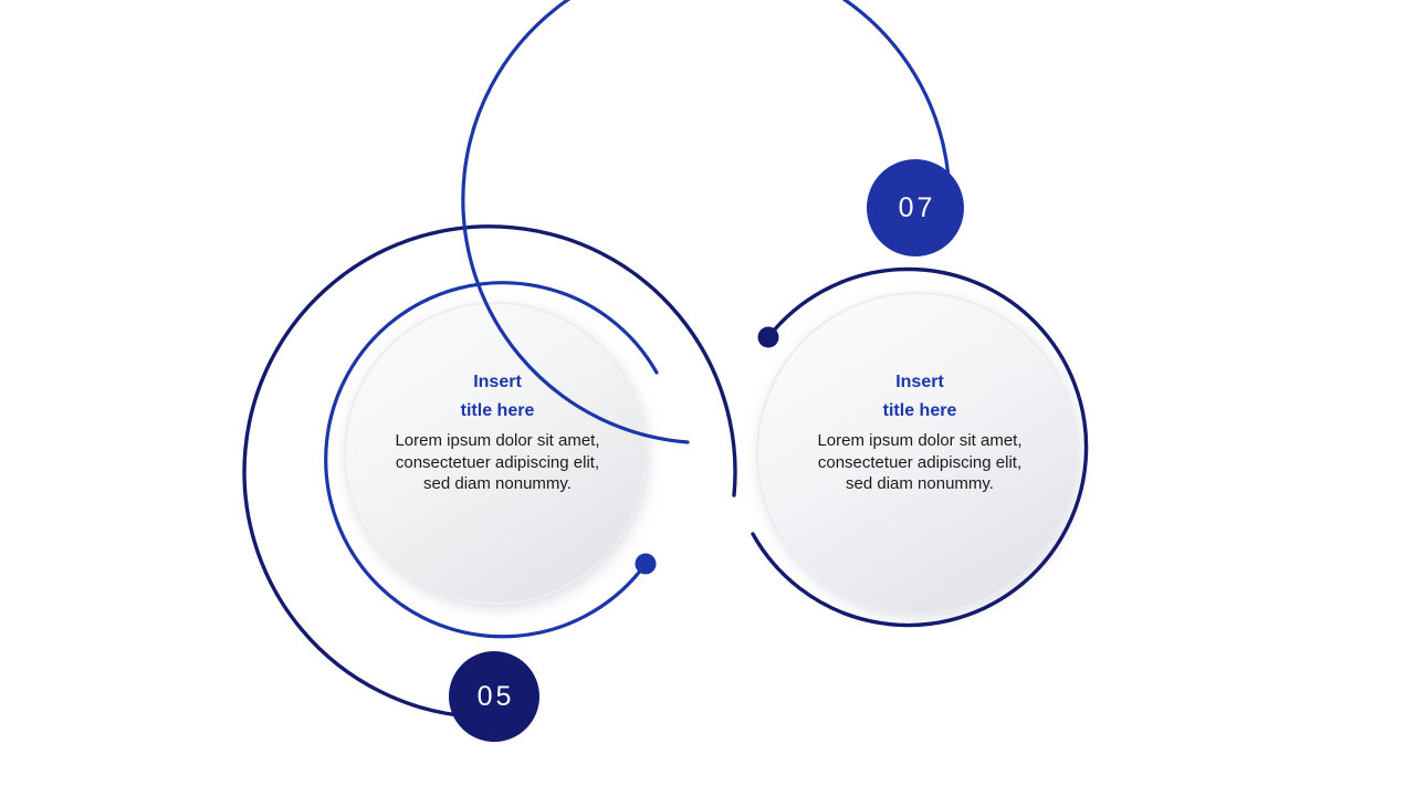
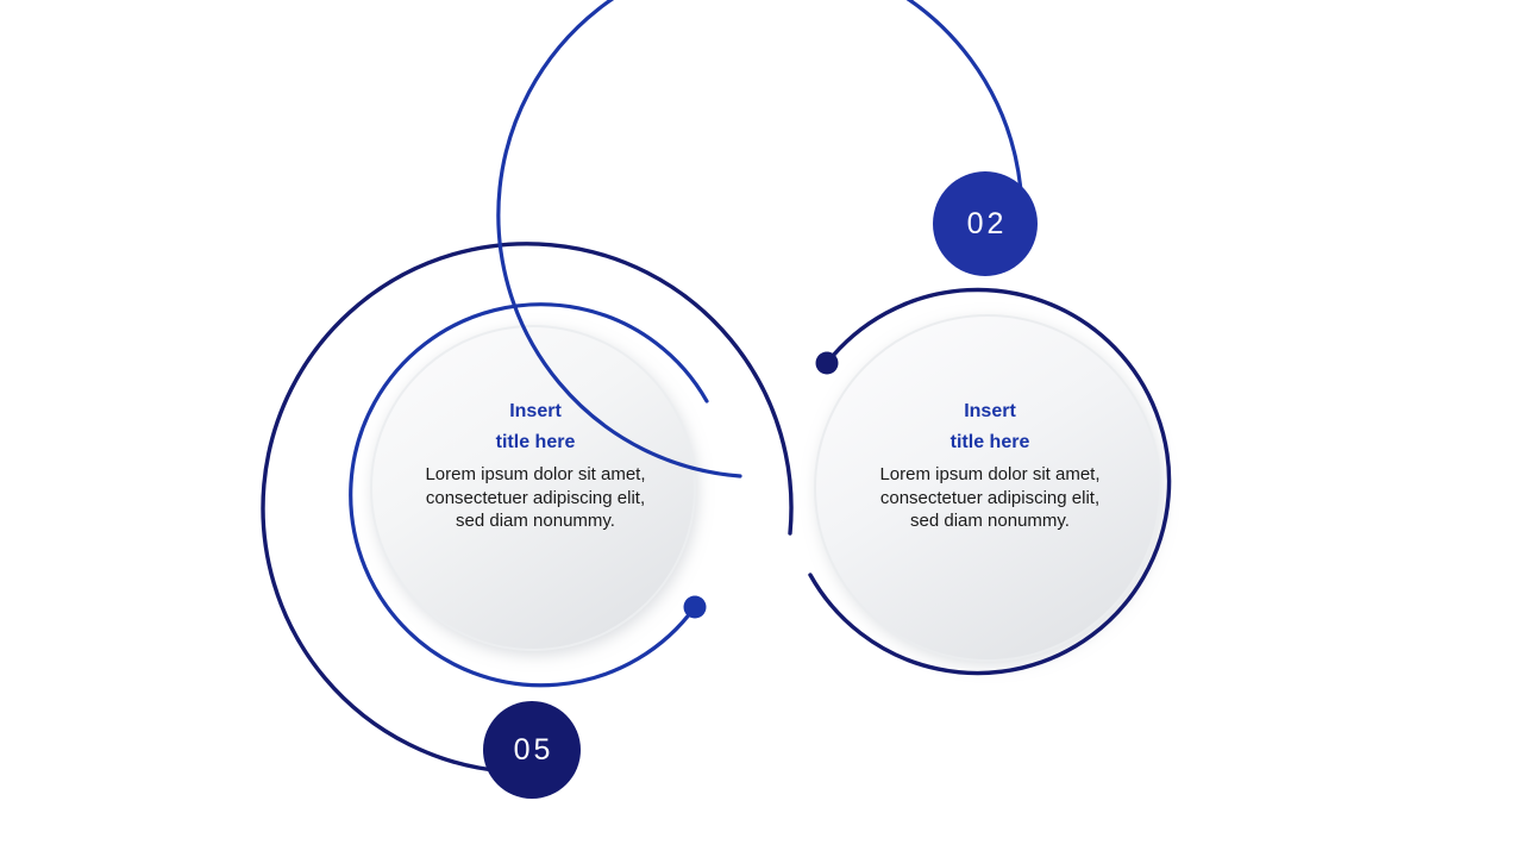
  05
- 07
+ 02
  Insert
  title here
  Lorem ipsum dolor sit amet, consectetuer adipiscing elit, sed diam nonummy.
  Insert
  title here
  Lorem ipsum dolor sit amet, consectetuer adipiscing elit, sed diam nonummy.
